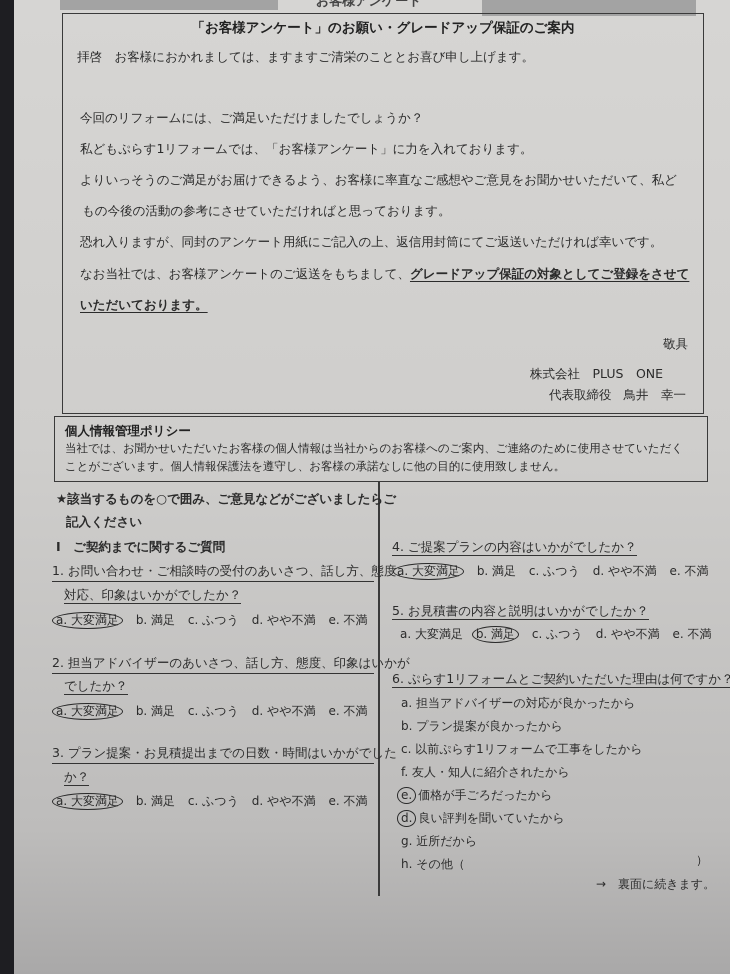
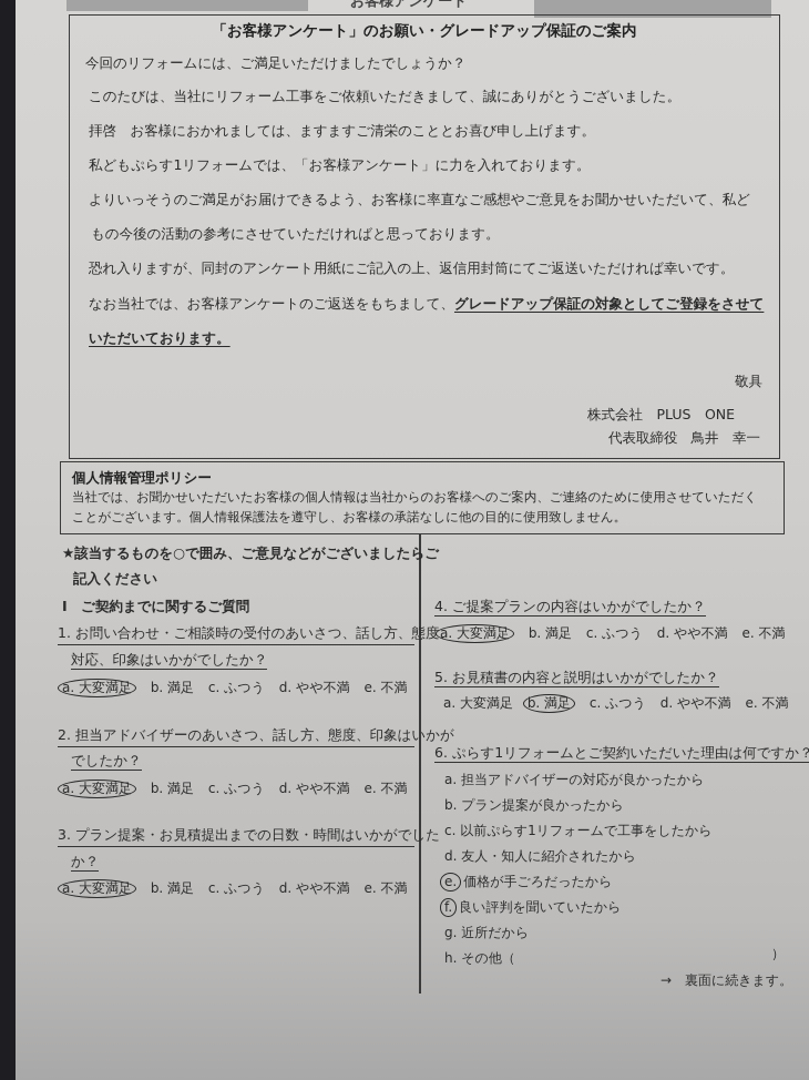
  お客様アンケート
  「お客様アンケート」のお願い・グレードアップ保証のご案内
- 拝啓 お客様におかれましては、ますますご清栄のこととお喜び申し上げます。
+ 今回のリフォームには、ご満足いただけましたでしょうか？
+ このたびは、当社にリフォーム工事をご依頼いただきまして、誠にありがとうございました。
- 今回のリフォームには、ご満足いただけましたでしょうか？
+ 拝啓 お客様におかれましては、ますますご清栄のこととお喜び申し上げます。
  私どもぷらす1リフォームでは、「お客様アンケート」に力を入れております。
  よりいっそうのご満足がお届けできるよう、お客様に率直なご感想やご意見をお聞かせいただいて、私ど
  もの今後の活動の参考にさせていただければと思っております。
  恐れ入りますが、同封のアンケート用紙にご記入の上、返信用封筒にてご返送いただければ幸いです。
  なお当社では、お客様アンケートのご返送をもちまして、グレードアップ保証の対象としてご登録をさせて
  いただいております。
  敬具
  株式会社 PLUS ONE
  代表取締役 鳥井 幸一
  個人情報管理ポリシー
  当社では、お聞かせいただいたお客様の個人情報は当社からのお客様へのご案内、ご連絡のために使用させていただく
  ことがございます。個人情報保護法を遵守し、お客様の承諾なしに他の目的に使用致しません。
  ★該当するものを○で囲み、ご意見などがございましたらご
  記入ください
  Ⅰ ご契約までに関するご質問
  1. お問い合わせ・ご相談時の受付のあいさつ、話し方、態度
  対応、印象はいかがでしたか？
  a. 大変満足 b. 満足 c. ふつう d. やや不満 e. 不満
  2. 担当アドバイザーのあいさつ、話し方、態度、印象はいかが
  でしたか？
  a. 大変満足 b. 満足 c. ふつう d. やや不満 e. 不満
  3. プラン提案・お見積提出までの日数・時間はいかがでした
  か？
  a. 大変満足 b. 満足 c. ふつう d. やや不満 e. 不満
  4. ご提案プランの内容はいかがでしたか？
  a. 大変満足 b. 満足 c. ふつう d. やや不満 e. 不満
  5. お見積書の内容と説明はいかがでしたか？
  a. 大変満足 b. 満足 c. ふつう d. やや不満 e. 不満
  6. ぷらす1リフォームとご契約いただいた理由は何ですか？
  a. 担当アドバイザーの対応が良かったから
  b. プラン提案が良かったから
  c. 以前ぷらす1リフォームで工事をしたから
- f. 友人・知人に紹介されたから
+ d. 友人・知人に紹介されたから
  e. 価格が手ごろだったから
- d. 良い評判を聞いていたから
+ f. 良い評判を聞いていたから
  g. 近所だから
  h. その他（
  ）
  → 裏面に続きます。
